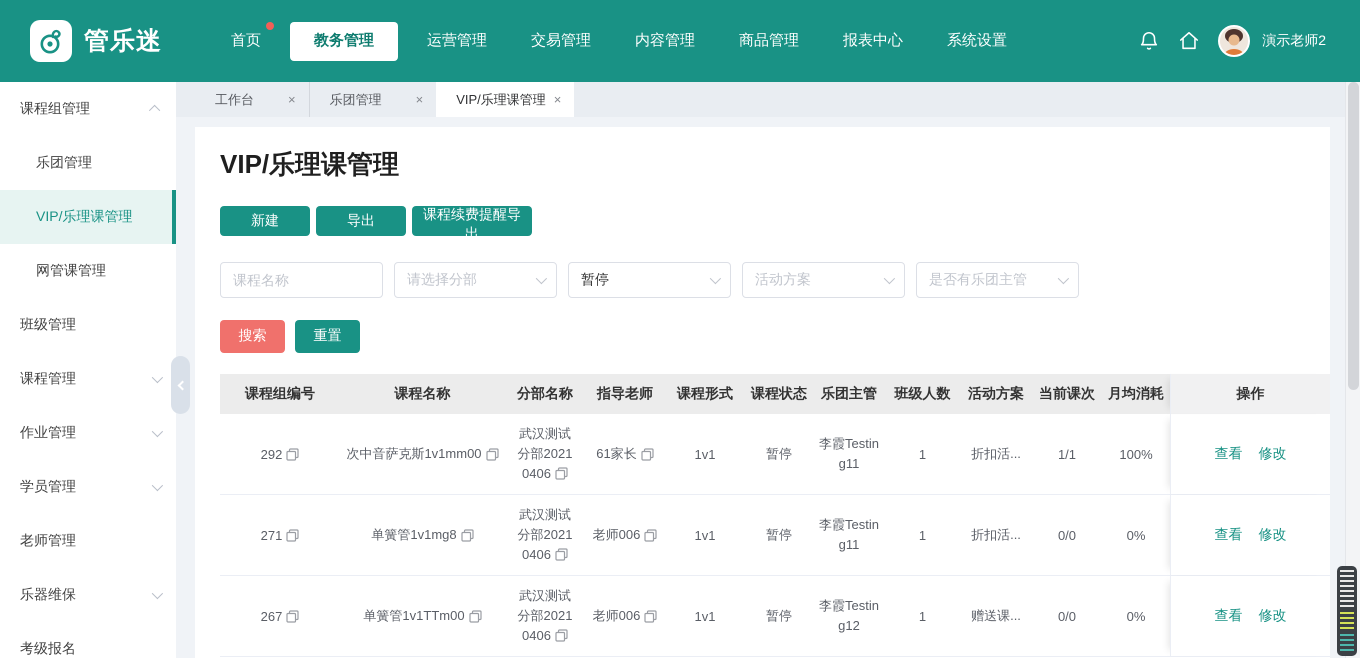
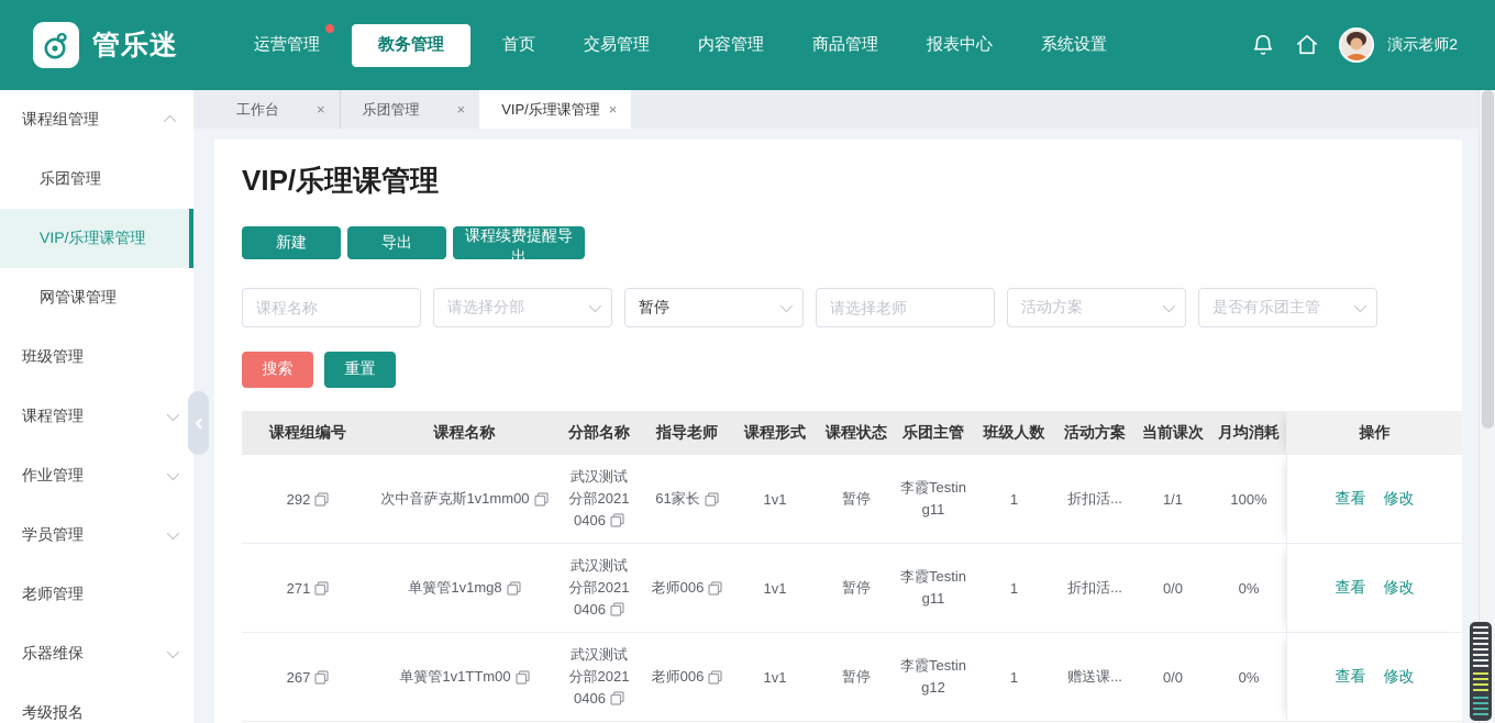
  管乐迷
- 首页
+ 运营管理
  教务管理
- 运营管理
+ 首页
  交易管理
  内容管理
  商品管理
  报表中心
  系统设置
  演示老师2
  课程组管理
  乐团管理
  VIP/乐理课管理
  网管课管理
  班级管理
  课程管理
  作业管理
  学员管理
  老师管理
  乐器维保
  考级报名
  工作台
  ×
  乐团管理
  ×
  VIP/乐理课管理
  ×
  VIP/乐理课管理
  新建
  导出
  课程续费提醒导出
  课程名称
  请选择分部
  暂停
+ 请选择老师
  活动方案
  是否有乐团主管
  搜索
  重置
  课程组编号
  课程名称
  分部名称
  指导老师
  课程形式
  课程状态
  乐团主管
  班级人数
  活动方案
  当前课次
  月均消耗
  操作
  292
  次中音萨克斯1v1mm00
  武汉测试分部20210406
  61家长
  1v1
  暂停
  李霞Testing11
  1
  折扣活...
  1/1
  100%
  查看
  修改
  271
  单簧管1v1mg8
  武汉测试分部20210406
  老师006
  1v1
  暂停
  李霞Testing11
  1
  折扣活...
  0/0
  0%
  查看
  修改
  267
  单簧管1v1TTm00
  武汉测试分部20210406
  老师006
  1v1
  暂停
  李霞Testing12
  1
  赠送课...
  0/0
  0%
  查看
  修改
